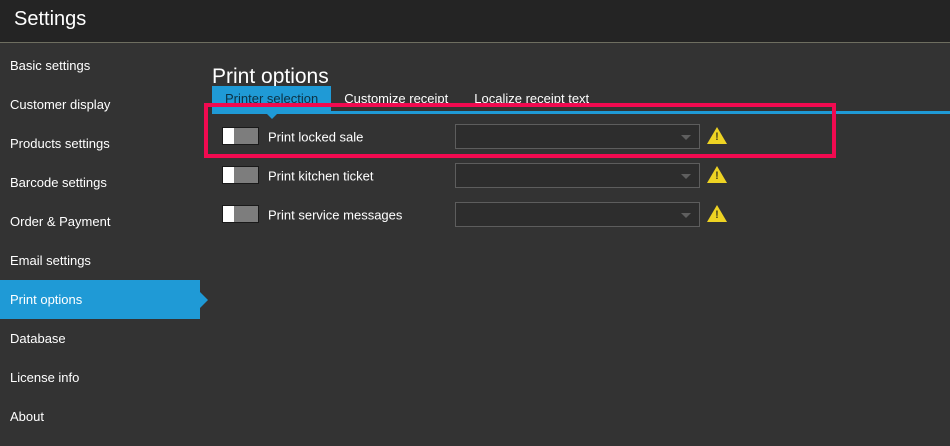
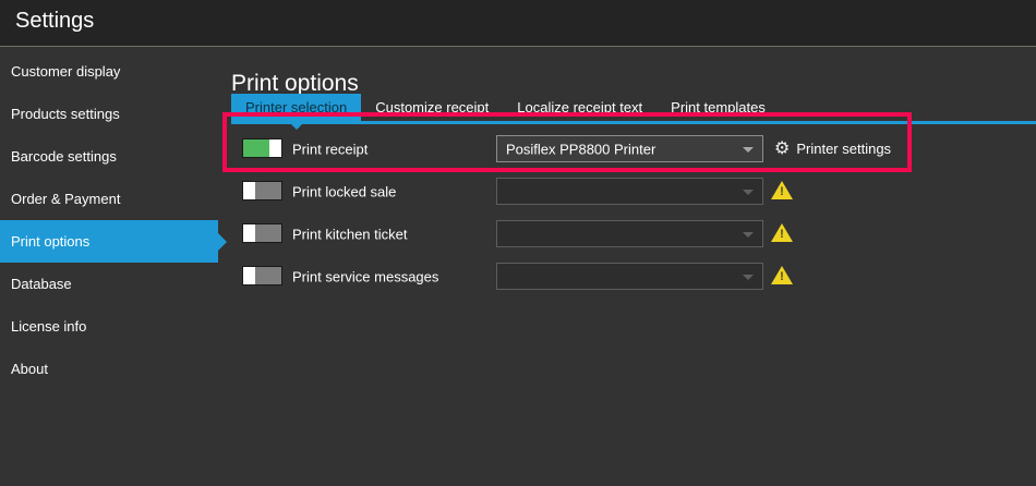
  Settings
- Basic settings
  Customer display
  Products settings
  Barcode settings
  Order & Payment
- Email settings
  Print options
  Database
  License info
  About
  Print options
  Printer selection
  Customize receipt
  Localize receipt text
+ Print templates
+ Print receipt
+ Posiflex PP8800 Printer
+ ⚙
+ Printer settings
  Print locked sale
  !
  Print kitchen ticket
  !
  Print service messages
  !
